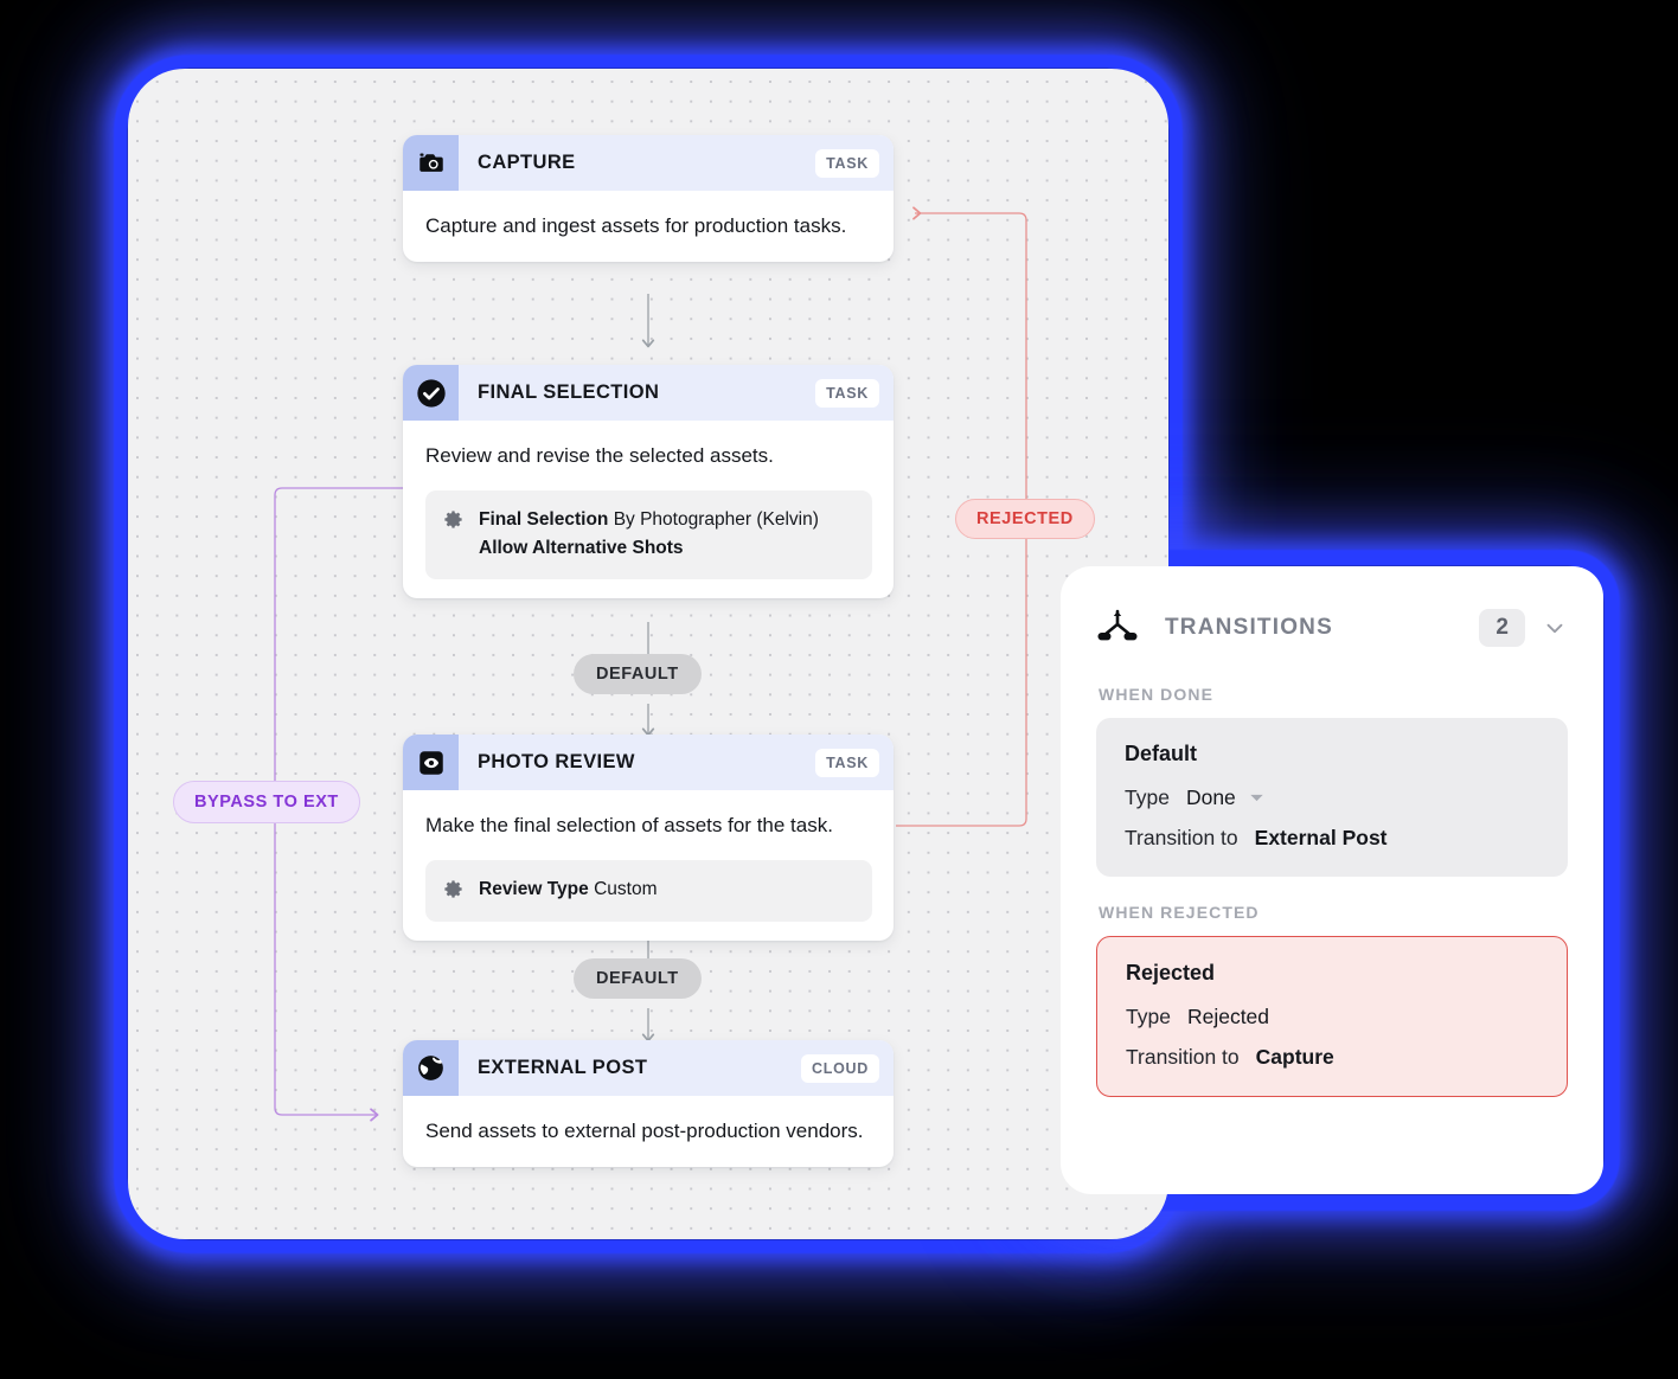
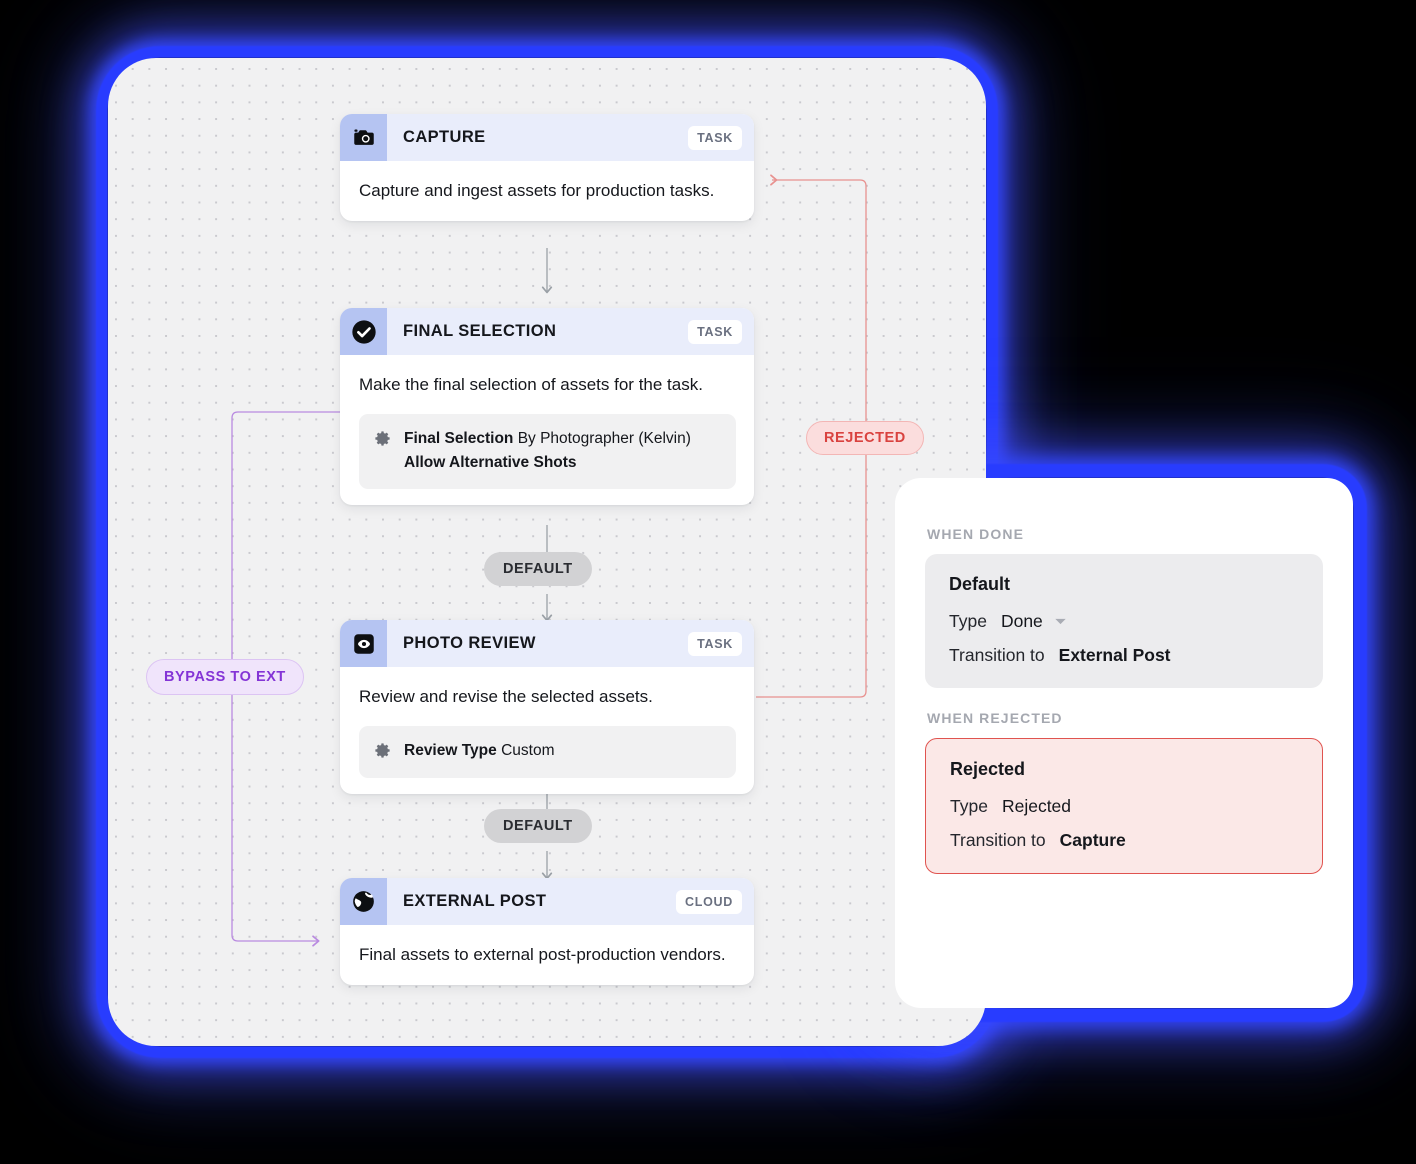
  CAPTURE
  TASK
  Capture and ingest assets for production tasks.
  FINAL SELECTION
  TASK
- Review and revise the selected assets.
+ Make the final selection of assets for the task.
  Final Selection By Photographer (Kelvin)
  Allow Alternative Shots
  DEFAULT
  PHOTO REVIEW
  TASK
- Make the final selection of assets for the task.
+ Review and revise the selected assets.
  Review Type Custom
  DEFAULT
  EXTERNAL POST
  CLOUD
- Send assets to external post-production vendors.
+ Final assets to external post-production vendors.
  REJECTED
  BYPASS TO EXT
- TRANSITIONS
- 2
  WHEN DONE
  Default
  Type
  Done
  Transition to
  External Post
  WHEN REJECTED
  Rejected
  Type
  Rejected
  Transition to
  Capture
